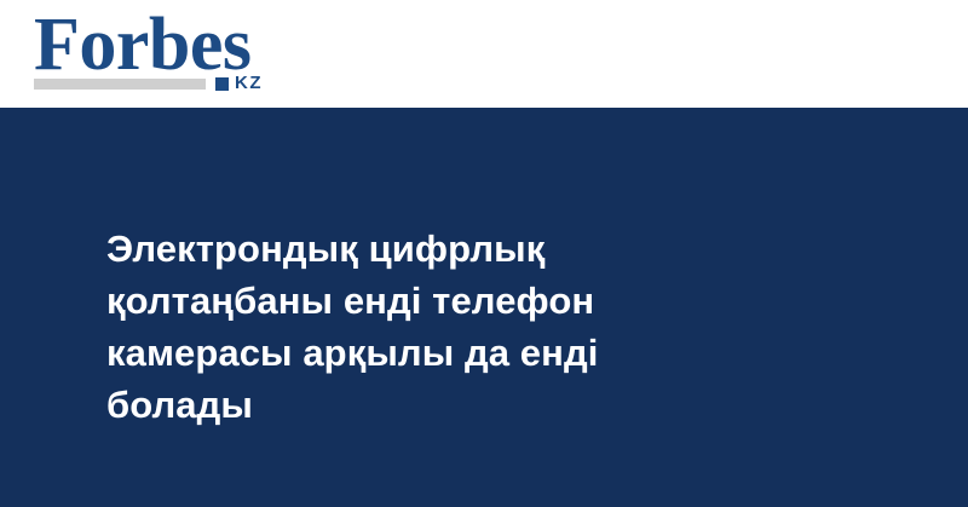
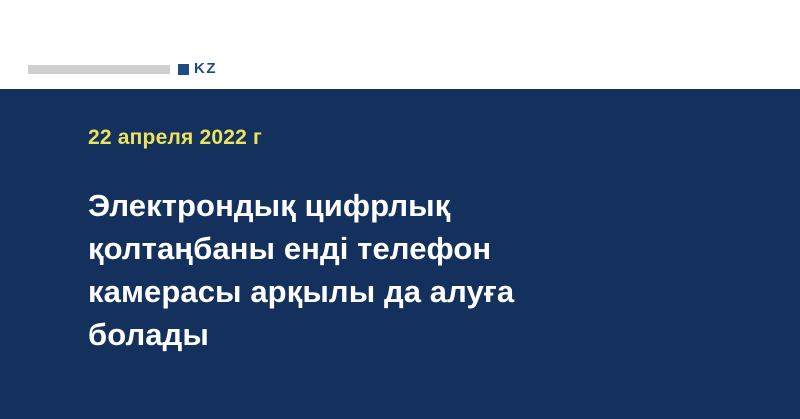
- Forbes
  KZ
+ 22 апреля 2022 г
- Электрондық цифрлық қолтаңбаны енді телефон камерасы арқылы да енді болады
+ Электрондық цифрлық қолтаңбаны енді телефон камерасы арқылы да алуға болады
